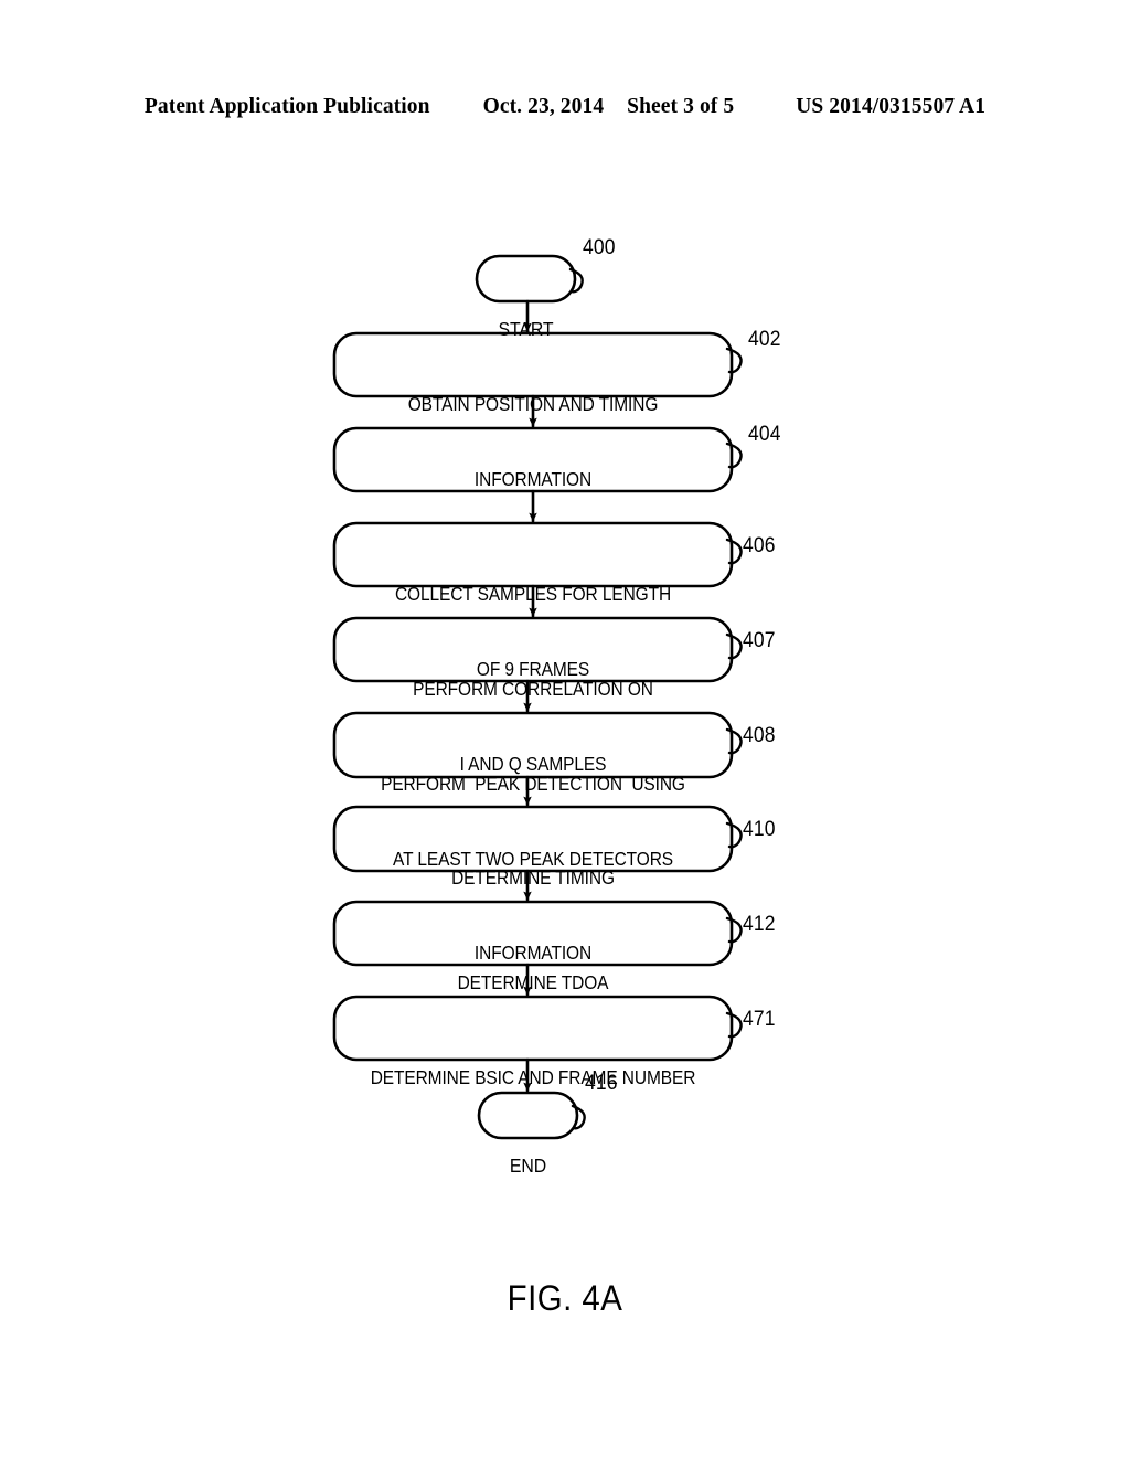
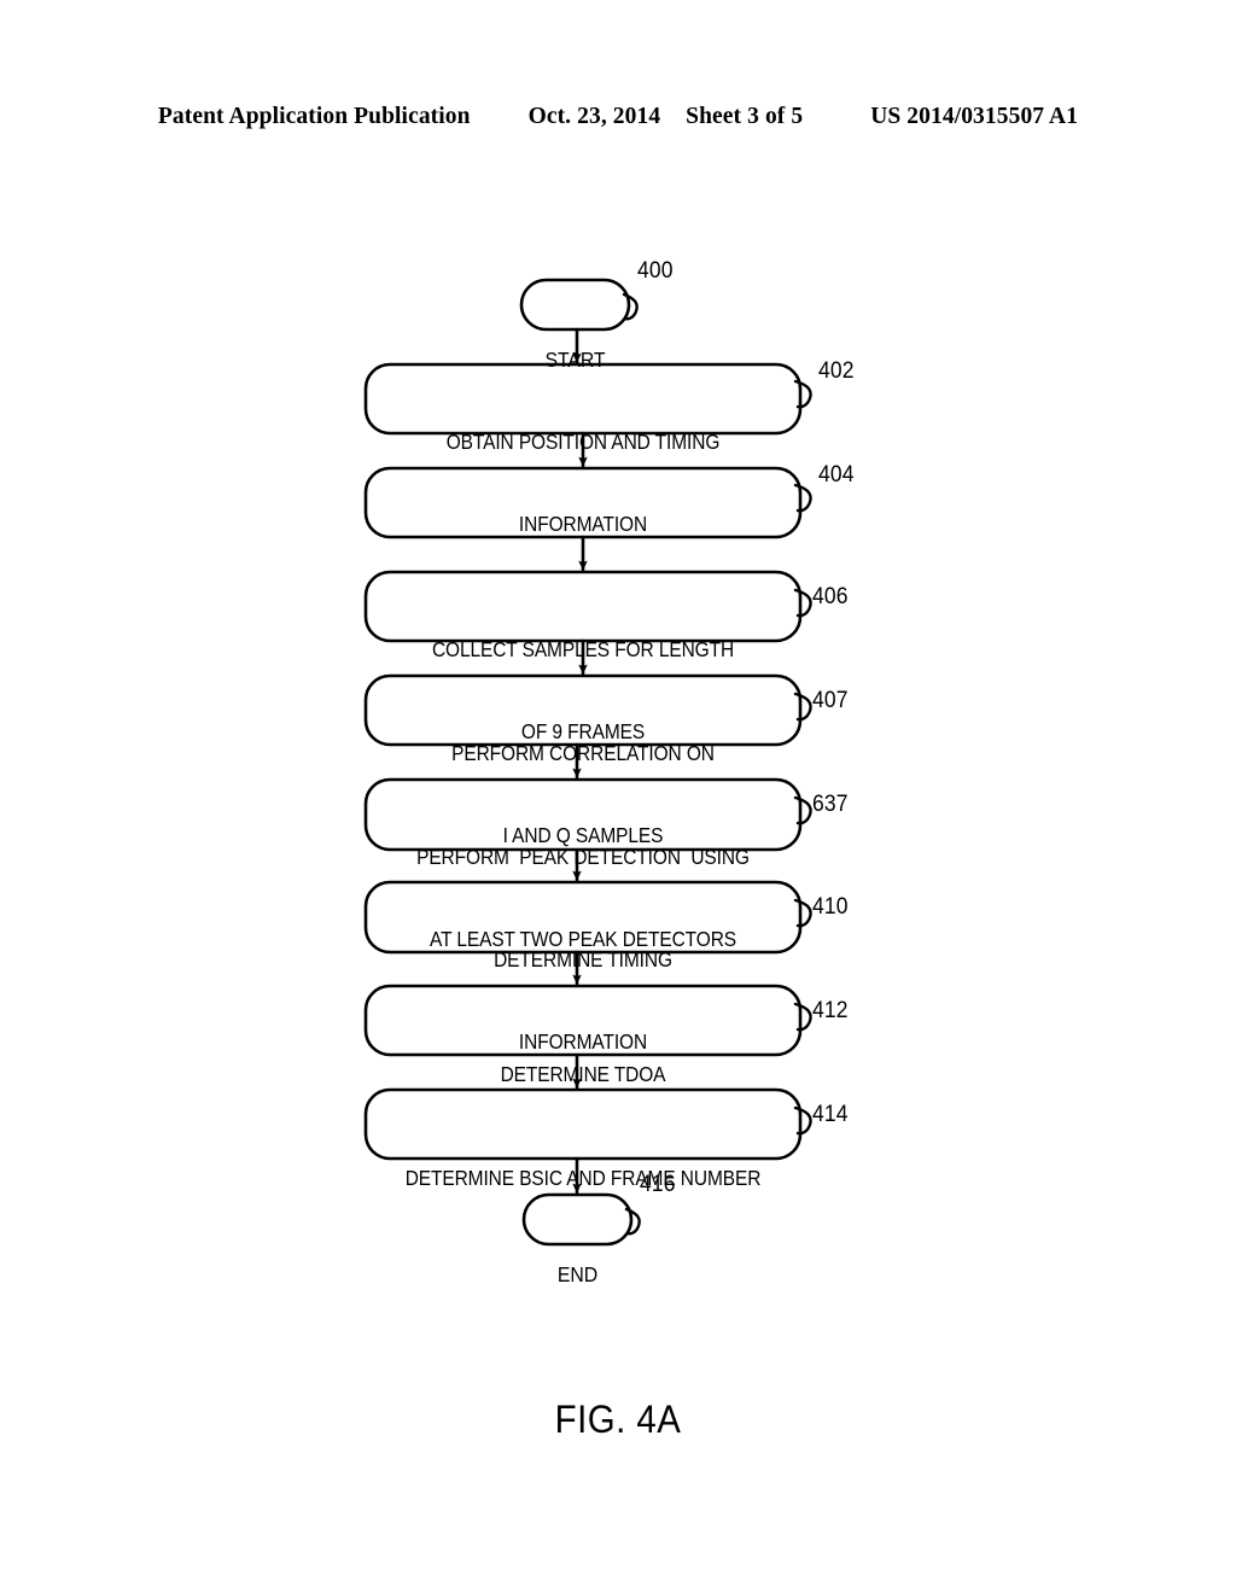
  Patent Application Publication Oct. 23, 2014 Sheet 3 of 5 US 2014/0315507 A1
  START
  OBTAIN POSITION AND TIMING
  INFORMATION
  COLLECT SAMPLES FOR LENGTH
  OF 9 FRAMES
  PERFORM CORRELATION ON
  I AND Q SAMPLES
  PERFORM PEAK DETECTION USING
  AT LEAST TWO PEAK DETECTORS
  DETERMINE TIMING
  INFORMATION
  DETERMINE TDOA
  DETERMINE BSIC AND FRAME NUMBER
  END
  400
  402
  404
  406
  407
- 408
+ 637
  410
  412
- 471
+ 414
  416
  FIG. 4A
